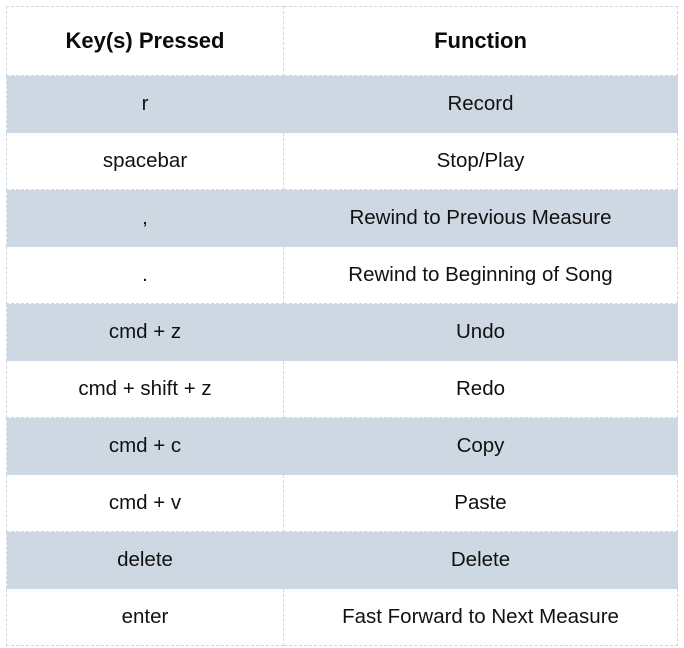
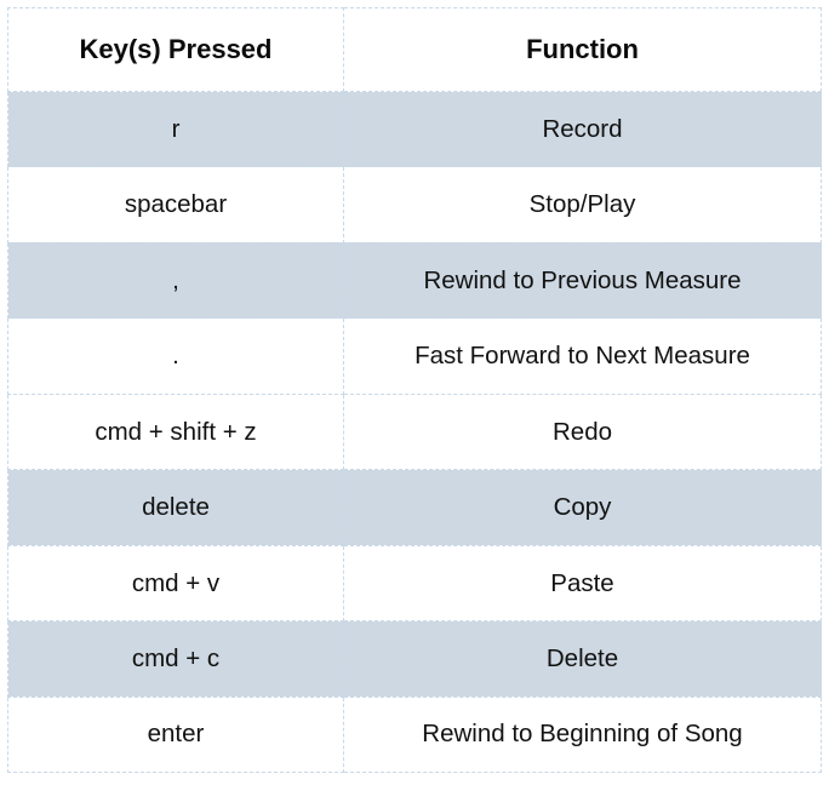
  Key(s) Pressed	Function
  r	Record
  spacebar	Stop/Play
  ,	Rewind to Previous Measure
- .	Rewind to Beginning of Song
+ .	Fast Forward to Next Measure
- cmd + z	Undo
  cmd + shift + z	Redo
- cmd + c	Copy
+ delete	Copy
  cmd + v	Paste
- delete	Delete
+ cmd + c	Delete
- enter	Fast Forward to Next Measure
+ enter	Rewind to Beginning of Song
